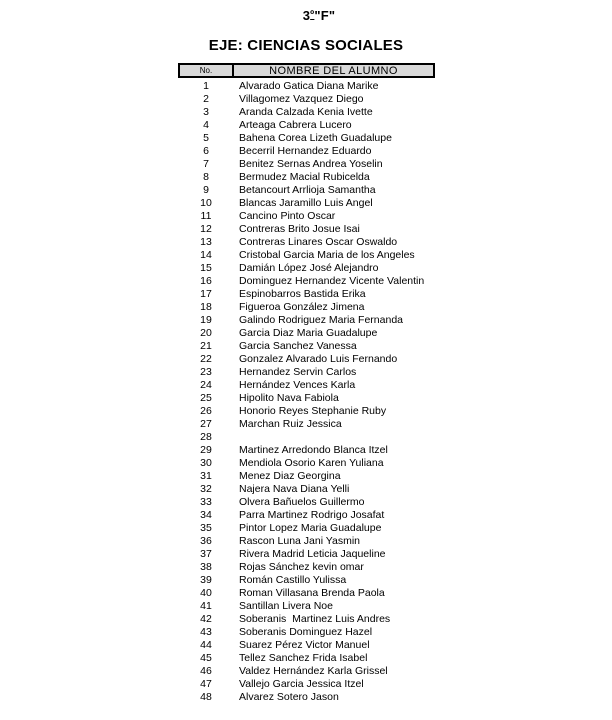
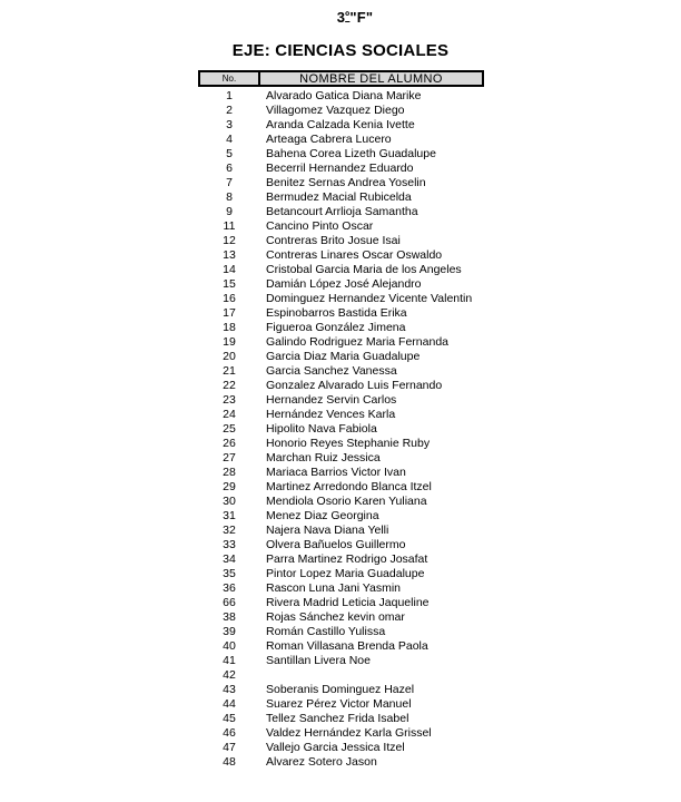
  3º"F"
  EJE: CIENCIAS SOCIALES
  No.
  NOMBRE DEL ALUMNO
  1
  Alvarado Gatica Diana Marike
  2
  Villagomez Vazquez Diego
  3
  Aranda Calzada Kenia Ivette
  4
  Arteaga Cabrera Lucero
  5
  Bahena Corea Lizeth Guadalupe
  6
  Becerril Hernandez Eduardo
  7
  Benitez Sernas Andrea Yoselin
  8
  Bermudez Macial Rubicelda
  9
  Betancourt Arrlioja Samantha
- 10
- Blancas Jaramillo Luis Angel
  11
  Cancino Pinto Oscar
  12
  Contreras Brito Josue Isai
  13
  Contreras Linares Oscar Oswaldo
  14
  Cristobal Garcia Maria de los Angeles
  15
  Damián López José Alejandro
  16
  Dominguez Hernandez Vicente Valentin
  17
  Espinobarros Bastida Erika
  18
  Figueroa González Jimena
  19
  Galindo Rodriguez Maria Fernanda
  20
  Garcia Diaz Maria Guadalupe
  21
  Garcia Sanchez Vanessa
  22
  Gonzalez Alvarado Luis Fernando
  23
  Hernandez Servin Carlos
  24
  Hernández Vences Karla
  25
  Hipolito Nava Fabiola
  26
  Honorio Reyes Stephanie Ruby
  27
  Marchan Ruiz Jessica
  28
+ Mariaca Barrios Victor Ivan
  29
  Martinez Arredondo Blanca Itzel
  30
  Mendiola Osorio Karen Yuliana
  31
  Menez Diaz Georgina
  32
  Najera Nava Diana Yelli
  33
  Olvera Bañuelos Guillermo
  34
  Parra Martinez Rodrigo Josafat
  35
  Pintor Lopez Maria Guadalupe
  36
  Rascon Luna Jani Yasmin
- 37
+ 66
  Rivera Madrid Leticia Jaqueline
  38
  Rojas Sánchez kevin omar
  39
  Román Castillo Yulissa
  40
  Roman Villasana Brenda Paola
  41
  Santillan Livera Noe
  42
- Soberanis Martinez Luis Andres
  43
  Soberanis Dominguez Hazel
  44
  Suarez Pérez Victor Manuel
  45
  Tellez Sanchez Frida Isabel
  46
  Valdez Hernández Karla Grissel
  47
  Vallejo Garcia Jessica Itzel
  48
  Alvarez Sotero Jason
